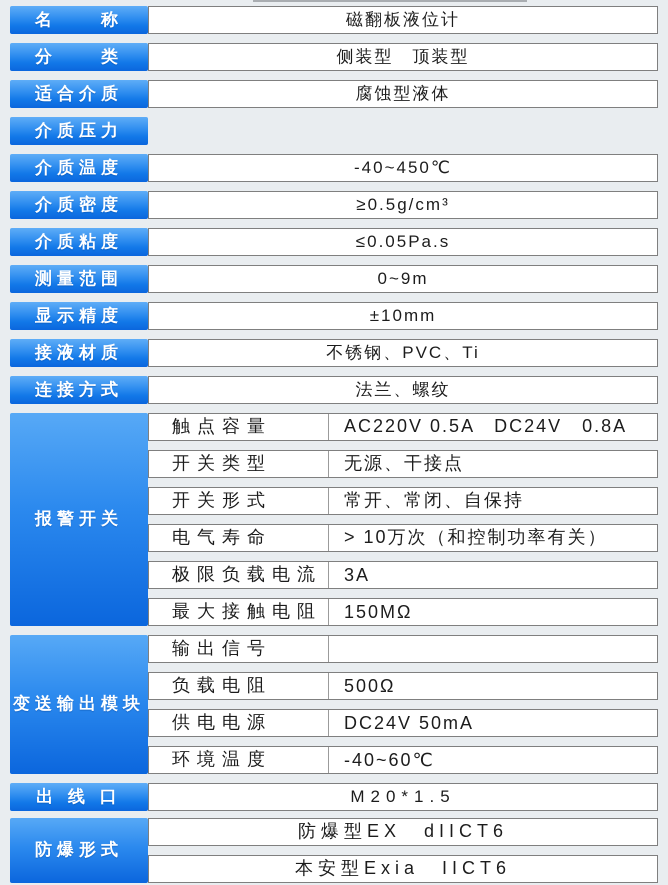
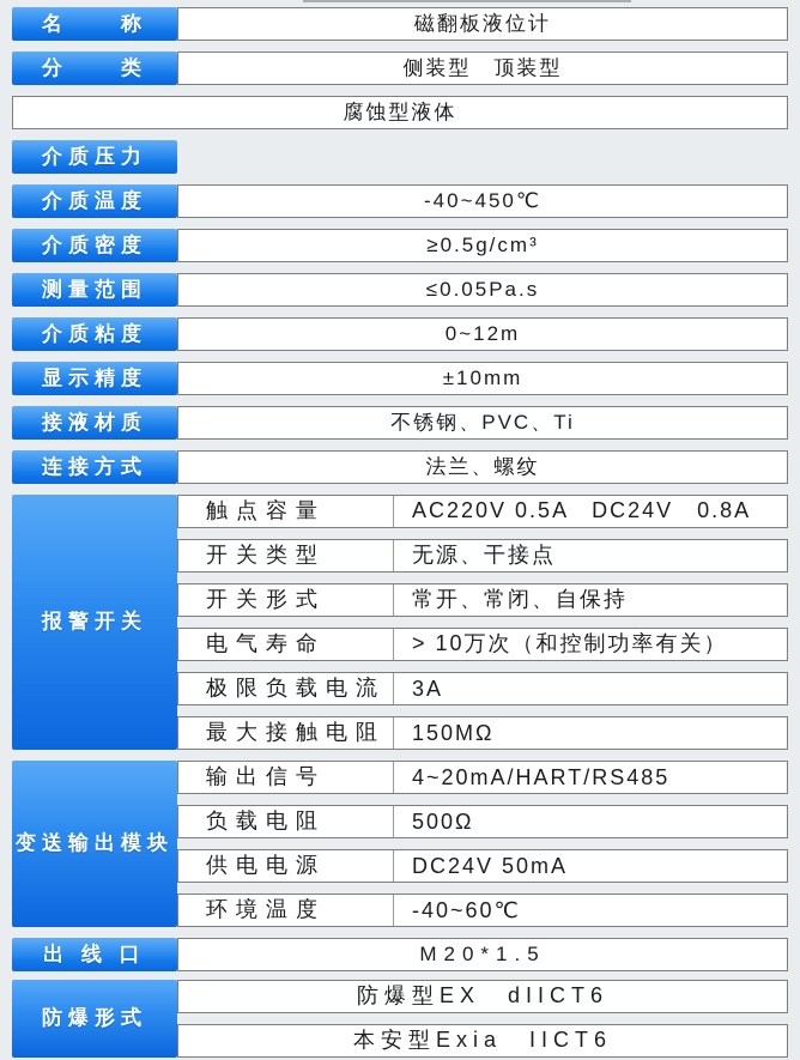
  名 称
  磁翻板液位计
  分 类
  侧装型 顶装型
- 适合介质
  腐蚀型液体
  介质压力
  介质温度
  -40~450℃
  介质密度
  ≥0.5g/cm³
- 介质粘度
+ 测量范围
  ≤0.05Pa.s
- 测量范围
+ 介质粘度
- 0~9m
+ 0~12m
  显示精度
  ±10mm
  接液材质
  不锈钢、PVC、Ti
  连接方式
  法兰、螺纹
  报警开关
  触点容量
  AC220V 0.5A DC24V 0.8A
  开关类型
  无源、干接点
  开关形式
  常开、常闭、自保持
  电气寿命
  > 10万次（和控制功率有关）
  极限负载电流
  3A
  最大接触电阻
  150MΩ
  变送输出模块
  输出信号
+ 4~20mA/HART/RS485
  负载电阻
  500Ω
  供电电源
  DC24V 50mA
  环境温度
  -40~60℃
  出 线 口
  M20*1.5
  防爆形式
  防爆型EX dIICT6
  本安型Exia IICT6
